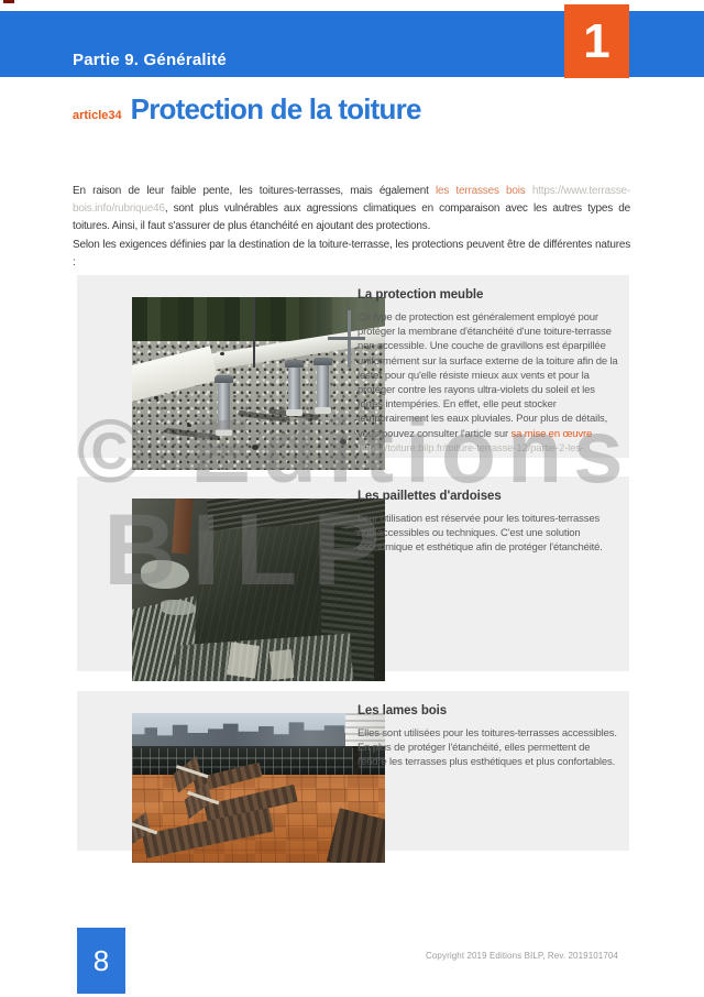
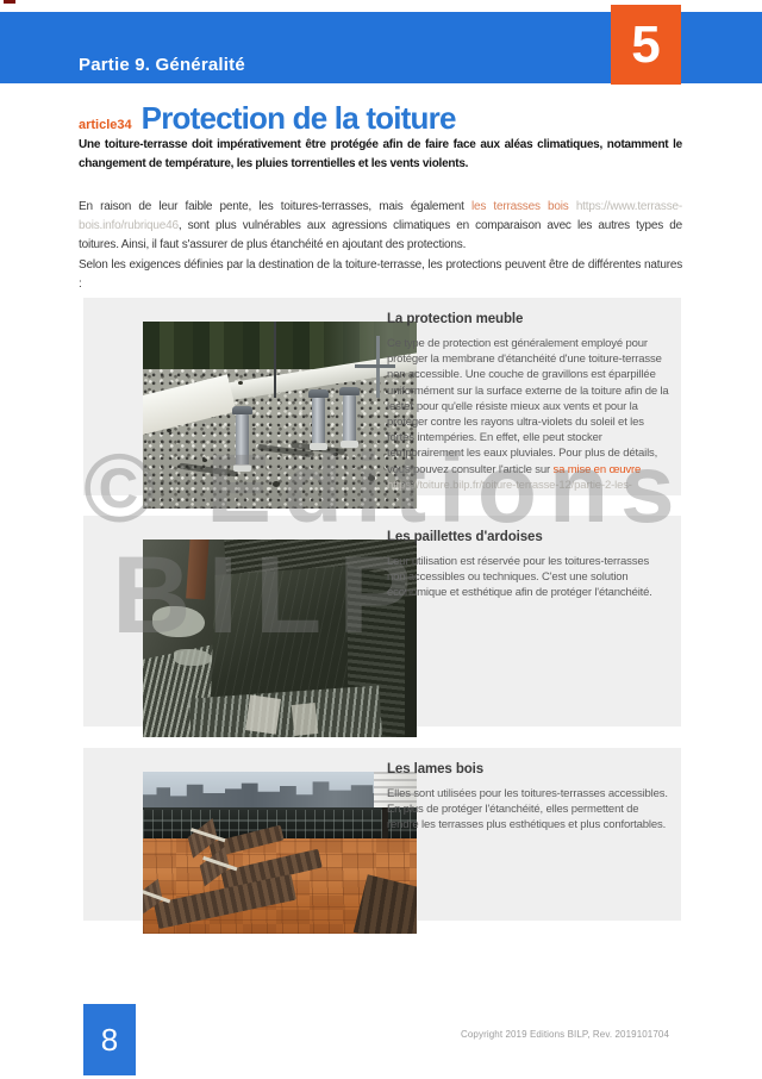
  Partie 9. Généralité
- 1
+ 5
  article34
  Protection de la toiture
+ Une toiture-terrasse doit impérativement être protégée afin de faire face aux aléas climatiques, notamment le changement de température, les pluies torrentielles et les vents violents.
  En raison de leur faible pente, les toitures-terrasses, mais également les terrasses bois https://www.terrasse-bois.info/rubrique46, sont plus vulnérables aux agressions climatiques en comparaison avec les autres types de toitures. Ainsi, il faut s'assurer de plus étanchéité en ajoutant des protections.
  Selon les exigences définies par la destination de la toiture-terrasse, les protections peuvent être de différentes natures :
  La protection meuble
  Ce type de protection est généralement employé pour protéger la membrane d'étanchéité d'une toiture-terrasse non accessible. Une couche de gravillons est éparpillée uniformément sur la surface externe de la toiture afin de la lester pour qu'elle résiste mieux aux vents et pour la protéger contre les rayons ultra-violets du soleil et les fortes intempéries. En effet, elle peut stocker temporairement les eaux pluviales. Pour plus de détails, vous pouvez consulter l'article sur sa mise en œuvre https://toiture.bilp.fr/toiture-terrasse-12/partie-2-les-
  Les paillettes d'ardoises
  Leur utilisation est réservée pour les toitures-terrasses non accessibles ou techniques. C'est une solution économique et esthétique afin de protéger l'étanchéité.
  Les lames bois
  Elles sont utilisées pour les toitures-terrasses accessibles. En plus de protéger l'étanchéité, elles permettent de rendre les terrasses plus esthétiques et plus confortables.
  © Editions
  BILP
  8
  Copyright 2019 Editions BILP, Rev. 2019101704
